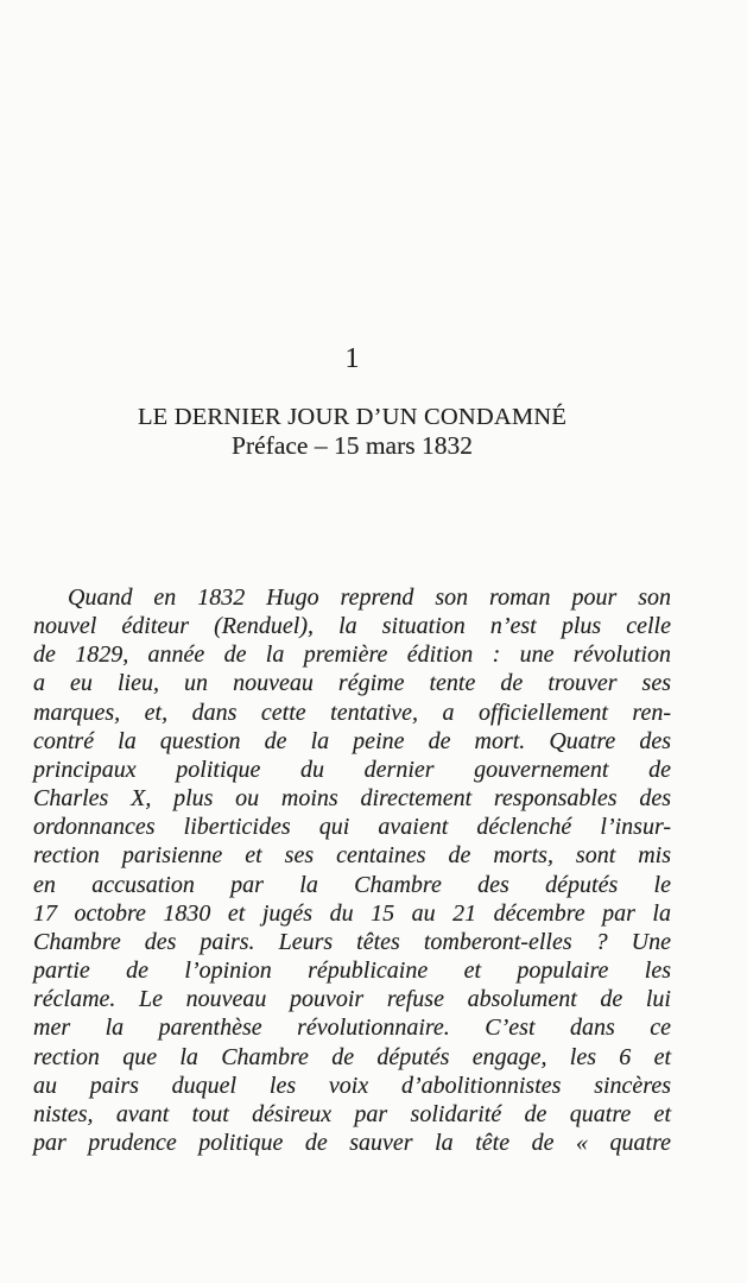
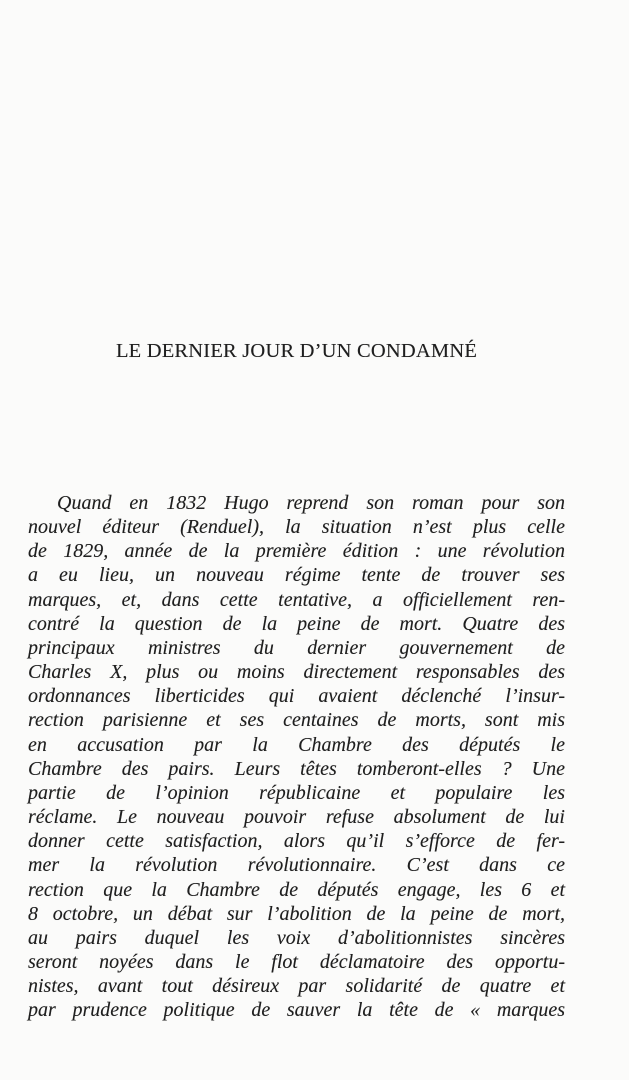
- 1
  LE DERNIER JOUR D’UN CONDAMNÉ
- Préface – 15 mars 1832
  Quand en 1832 Hugo reprend son roman pour son
  nouvel éditeur (Renduel), la situation n’est plus celle
  de 1829, année de la première édition : une révolution
  a eu lieu, un nouveau régime tente de trouver ses
  marques, et, dans cette tentative, a officiellement ren-
  contré la question de la peine de mort. Quatre des
- principaux politique du dernier gouvernement de
+ principaux ministres du dernier gouvernement de
  Charles X, plus ou moins directement responsables des
  ordonnances liberticides qui avaient déclenché l’insur-
  rection parisienne et ses centaines de morts, sont mis
  en accusation par la Chambre des députés le
- 17 octobre 1830 et jugés du 15 au 21 décembre par la
  Chambre des pairs. Leurs têtes tomberont-elles ? Une
  partie de l’opinion républicaine et populaire les
  réclame. Le nouveau pouvoir refuse absolument de lui
+ donner cette satisfaction, alors qu’il s’efforce de fer-
- mer la parenthèse révolutionnaire. C’est dans ce
+ mer la révolution révolutionnaire. C’est dans ce
  rection que la Chambre de députés engage, les 6 et
+ 8 octobre, un débat sur l’abolition de la peine de mort,
  au pairs duquel les voix d’abolitionnistes sincères
+ seront noyées dans le flot déclamatoire des opportu-
  nistes, avant tout désireux par solidarité de quatre et
- par prudence politique de sauver la tête de « quatre
+ par prudence politique de sauver la tête de « marques
